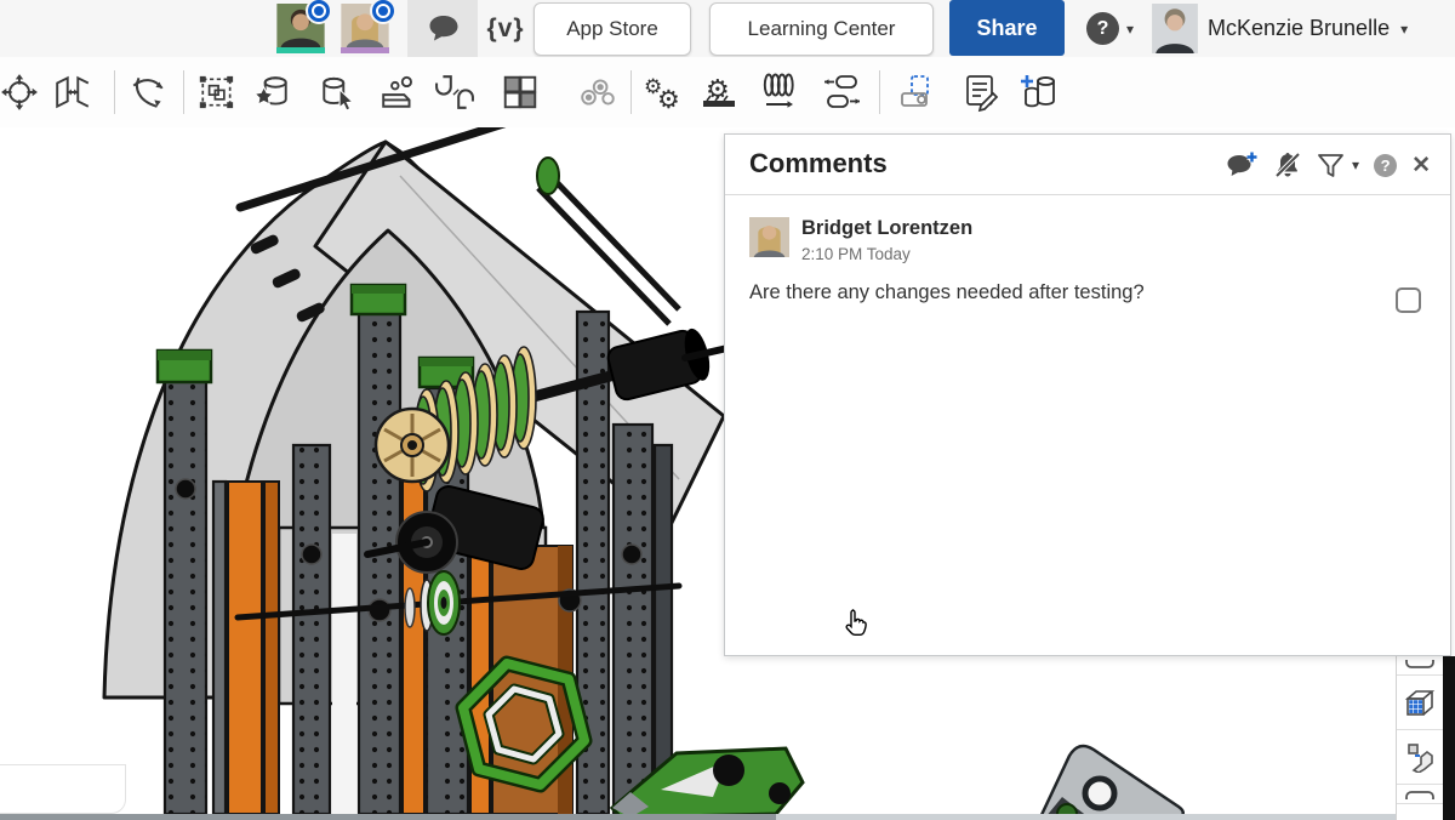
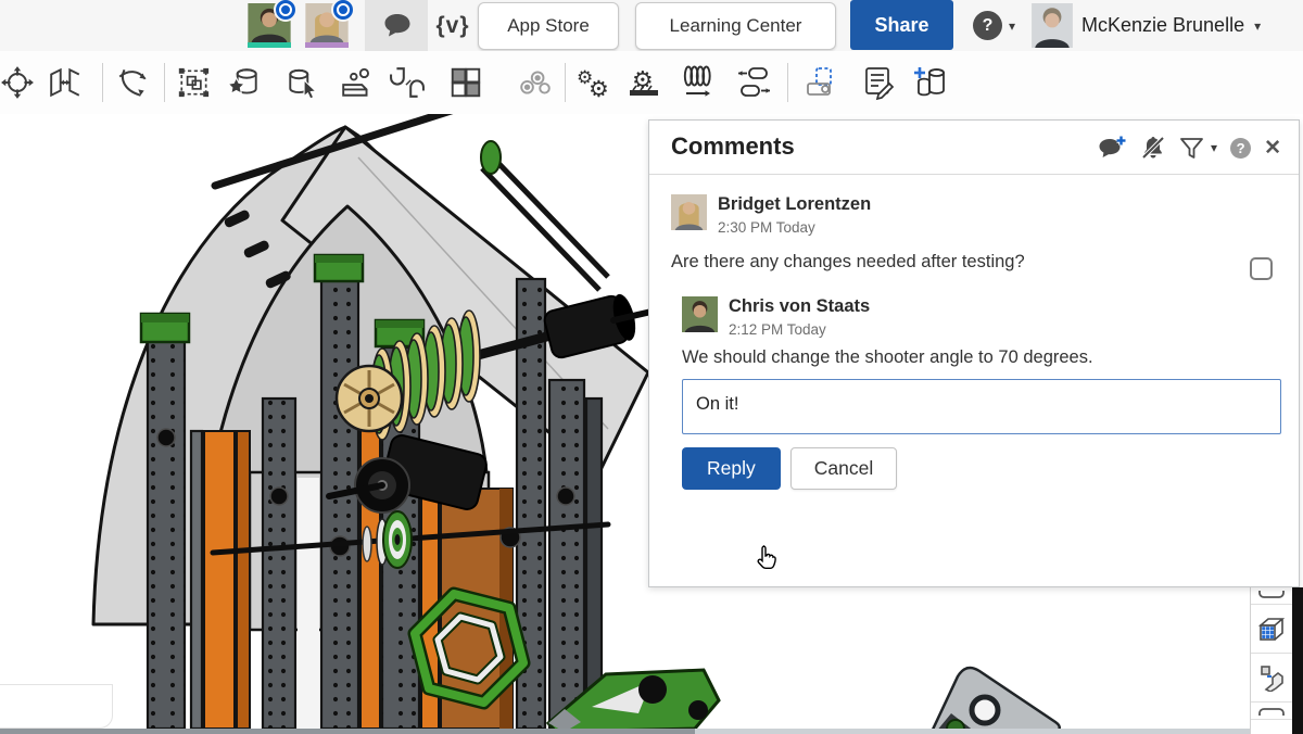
  {v}
  App Store
  Learning Center
  Share
  ?
  ▾
  McKenzie Brunelle
  ▾
  ⚙
  ⚙
  ⚙
  Comments
  ▾
  ?
  ✕
  Bridget Lorentzen
- 2:10 PM Today
+ 2:30 PM Today
  Are there any changes needed after testing?
+ Chris von Staats
+ 2:12 PM Today
+ We should change the shooter angle to 70 degrees.
+ On it!
+ Reply
+ Cancel
